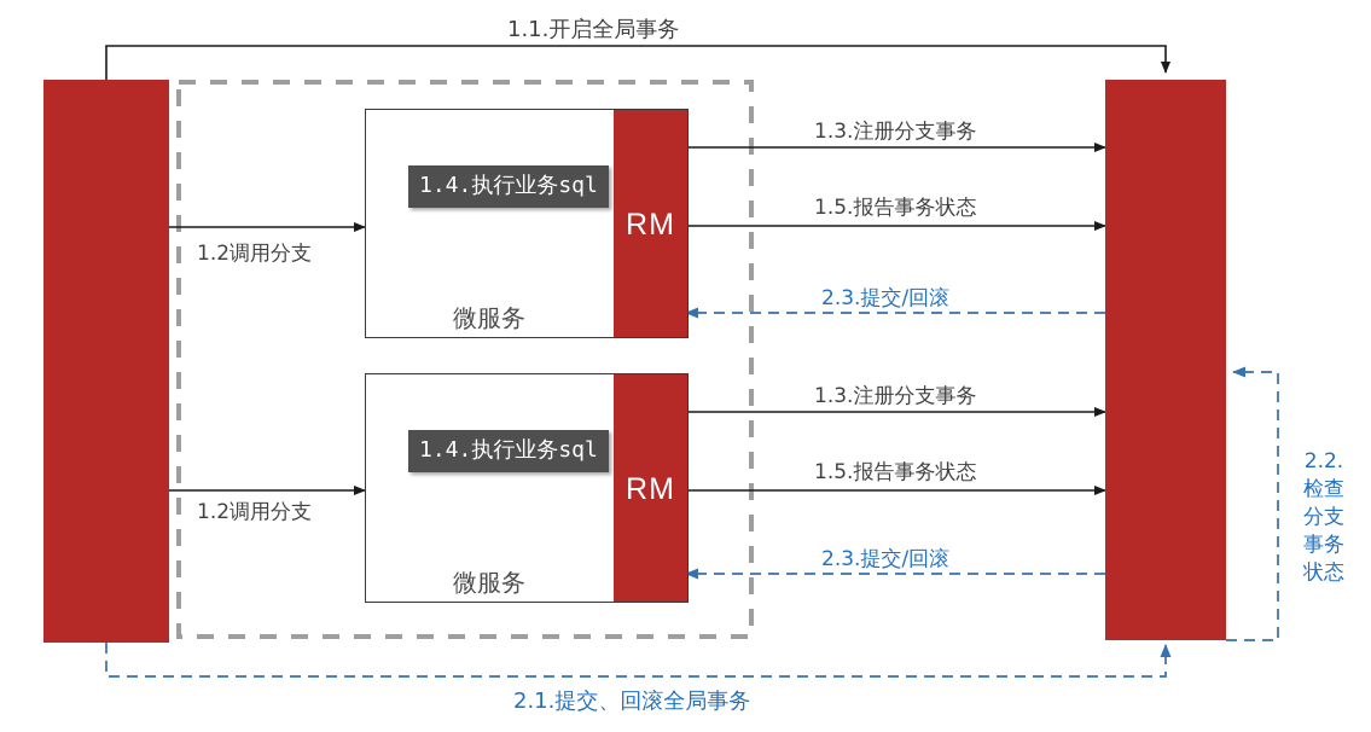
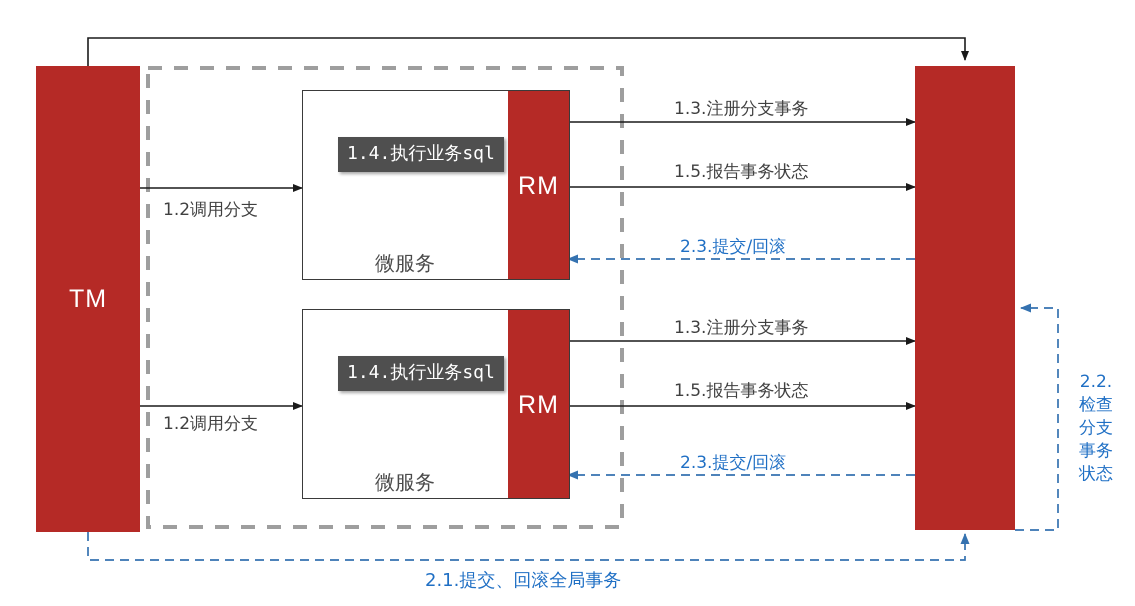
+ TM
  RM
  1.4.执行业务sql
  微服务
  RM
  1.4.执行业务sql
  微服务
- 1.1.开启全局事务
  1.2调用分支
  1.2调用分支
  1.3.注册分支事务
  1.5.报告事务状态
  2.3.提交/回滚
  1.3.注册分支事务
  1.5.报告事务状态
  2.3.提交/回滚
  2.1.提交、回滚全局事务
  2.2.
  检查
  分支
  事务
  状态
